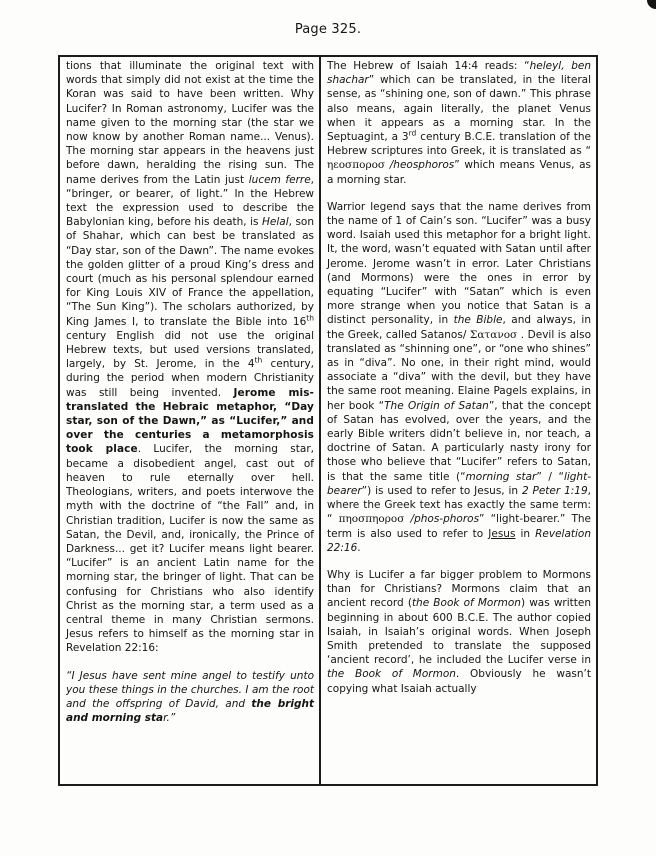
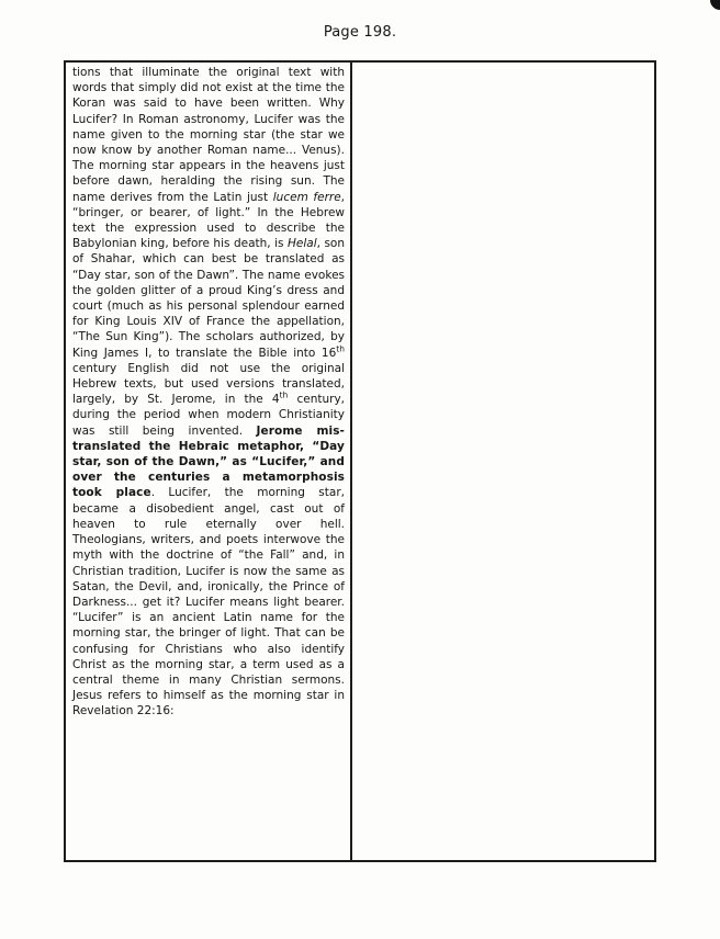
- Page 325.
+ Page 198.
  tions that illuminate the original text with words that simply did not exist at the time the Koran was said to have been written. Why Lucifer? In Roman astronomy, Lucifer was the name given to the morning star (the star we now know by another Roman name... Venus). The morning star appears in the heavens just before dawn, heralding the rising sun. The name derives from the Latin just lucem ferre, “bringer, or bearer, of light.” In the Hebrew text the expression used to describe the Babylonian king, before his death, is Helal, son of Shahar, which can best be translated as “Day star, son of the Dawn”. The name evokes the golden glitter of a proud King’s dress and court (much as his personal splendour earned for King Louis XIV of France the appellation, “The Sun King”). The scholars authorized, by King James I, to translate the Bible into 16th century English did not use the original Hebrew texts, but used versions translated, largely, by St. Jerome, in the 4th century, during the period when modern Christianity was still being invented. Jerome mis-translated the Hebraic metaphor, “Day star, son of the Dawn,” as “Lucifer,” and over the centuries a metamorphosis took place. Lucifer, the morning star, became a disobedient angel, cast out of heaven to rule eternally over hell. Theologians, writers, and poets interwove the myth with the doctrine of “the Fall” and, in Christian tradition, Lucifer is now the same as Satan, the Devil, and, ironically, the Prince of Darkness... get it? Lucifer means light bearer. “Lucifer” is an ancient Latin name for the morning star, the bringer of light. That can be confusing for Christians who also identify Christ as the morning star, a term used as a central theme in many Christian sermons. Jesus refers to himself as the morning star in Revelation 22:16:
- “I Jesus have sent mine angel to testify unto you these things in the churches. I am the root and the offspring of David, and the bright and morning star.”
- The Hebrew of Isaiah 14:4 reads: “heleyl, ben shachar” which can be translated, in the literal sense, as “shining one, son of dawn.” This phrase also means, again literally, the planet Venus when it appears as a morning star. In the Septuagint, a 3rd century B.C.E. translation of the Hebrew scriptures into Greek, it is translated as “ ηεοσποροσ /heosphoros” which means Venus, as a morning star.
- Warrior legend says that the name derives from the name of 1 of Cain’s son. “Lucifer” was a busy word. Isaiah used this metaphor for a bright light. It, the word, wasn’t equated with Satan until after Jerome. Jerome wasn’t in error. Later Christians (and Mormons) were the ones in error by equating “Lucifer” with “Satan” which is even more strange when you notice that Satan is a distinct personality, in the Bible, and always, in the Greek, called Satanos/ Σατανοσ . Devil is also translated as “shinning one”, or “one who shines” as in “diva”. No one, in their right mind, would associate a “diva” with the devil, but they have the same root meaning. Elaine Pagels explains, in her book “The Origin of Satan”, that the concept of Satan has evolved, over the years, and the early Bible writers didn’t believe in, nor teach, a doctrine of Satan. A particularly nasty irony for those who believe that “Lucifer” refers to Satan, is that the same title (“morning star” / “light-bearer”) is used to refer to Jesus, in 2 Peter 1:19, where the Greek text has exactly the same term: “ πηοσπηοροσ /phos-phoros” “light-bearer.” The term is also used to refer to Jesus in Revelation 22:16.
- Why is Lucifer a far bigger problem to Mormons than for Christians? Mormons claim that an ancient record (the Book of Mormon) was written beginning in about 600 B.C.E. The author copied Isaiah, in Isaiah’s original words. When Joseph Smith pretended to translate the supposed ‘ancient record’, he included the Lucifer verse in the Book of Mormon. Obviously he wasn’t copying what Isaiah actually
